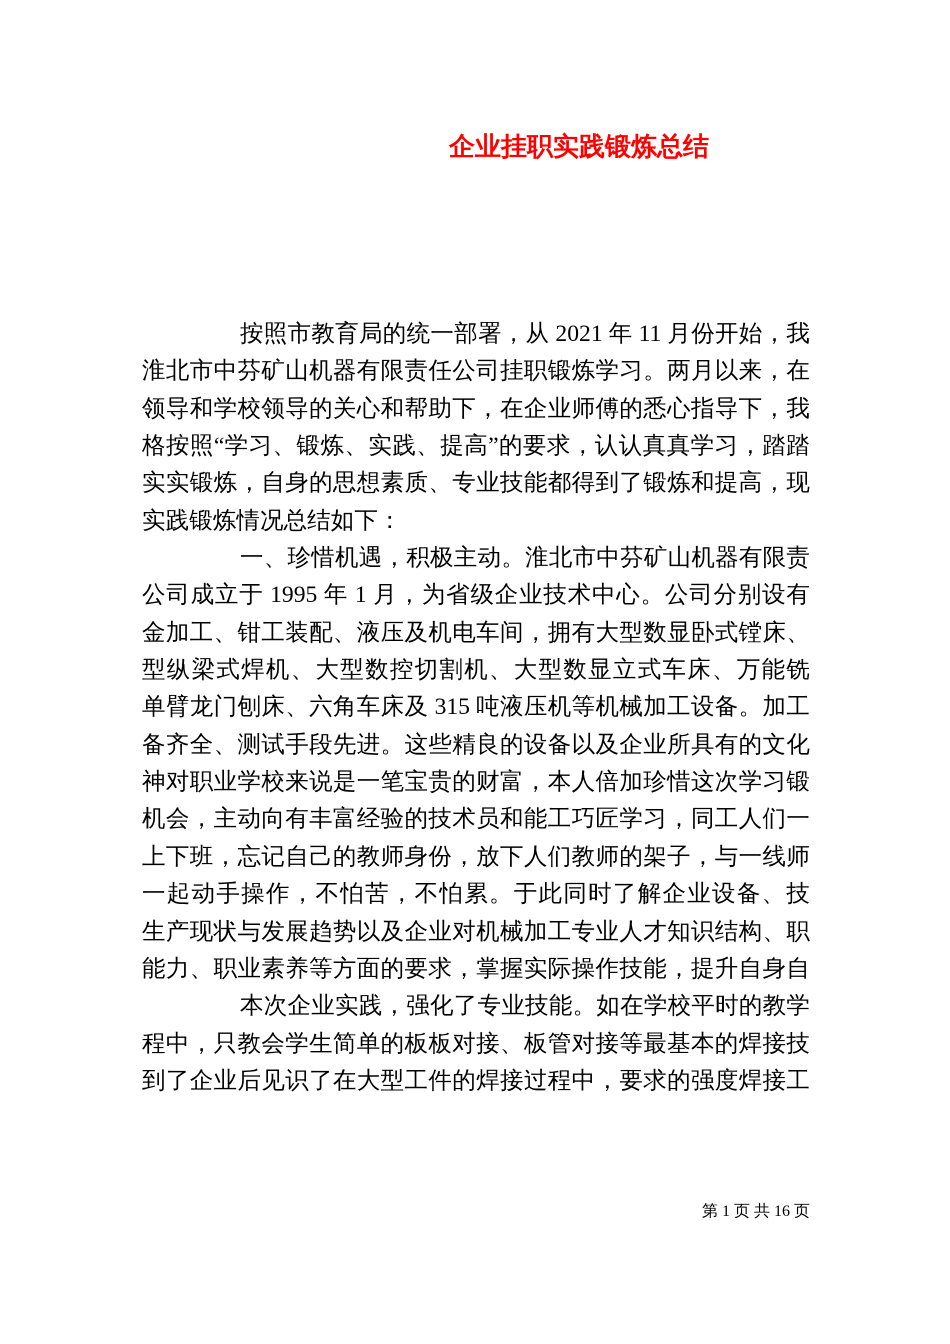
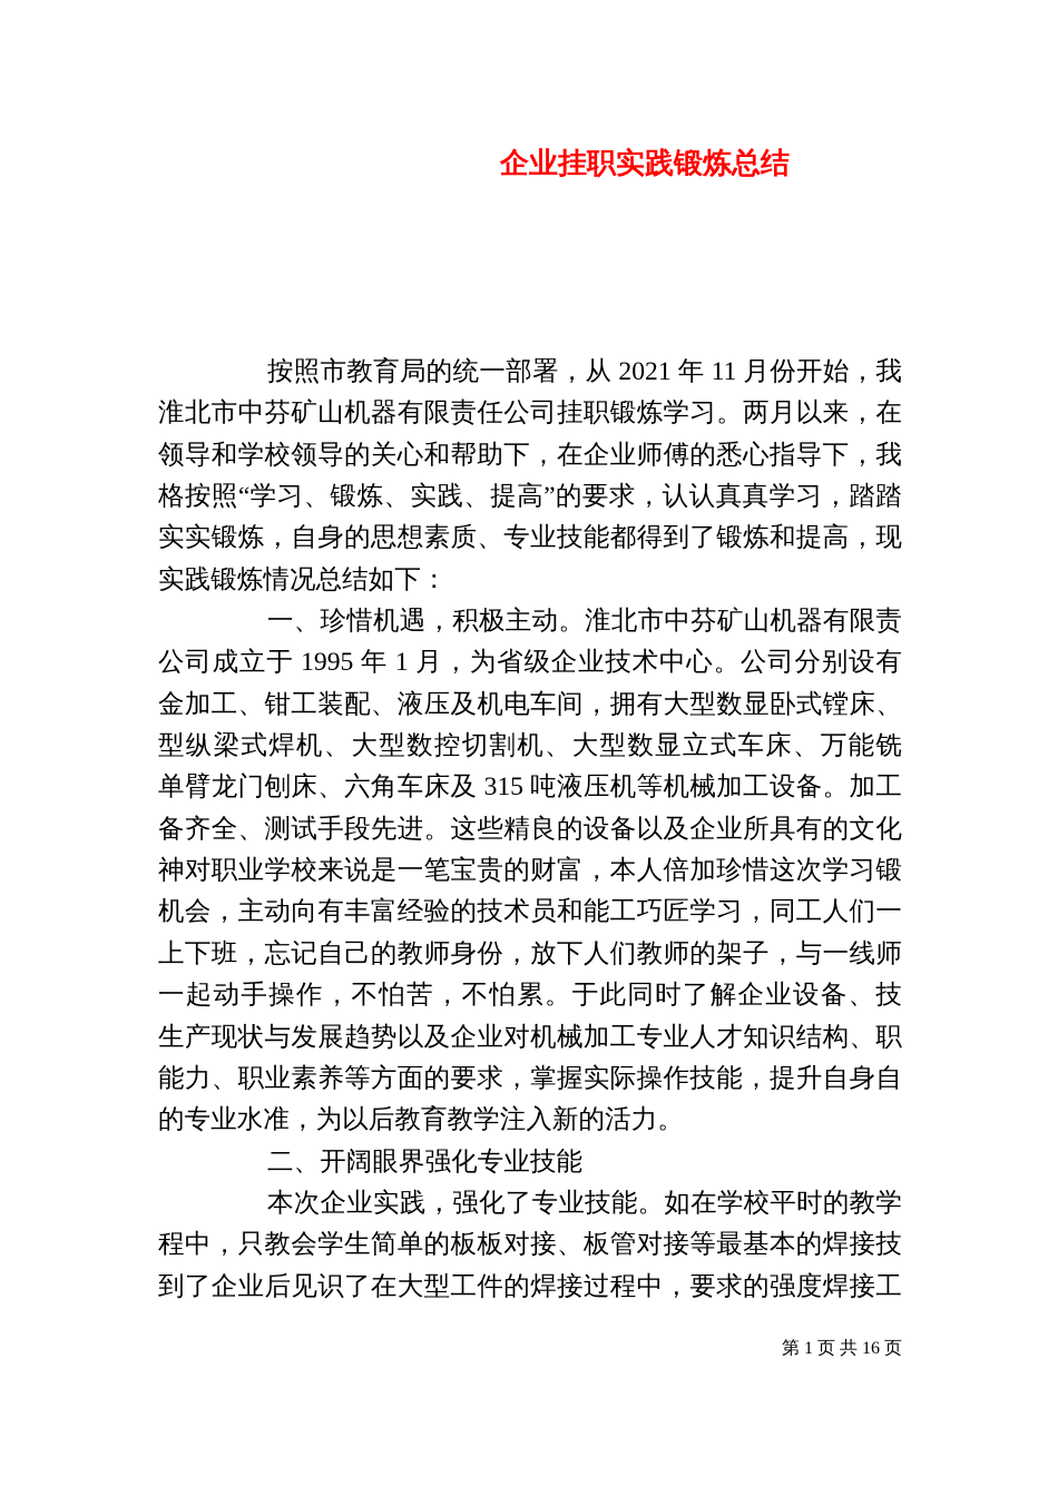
  企业挂职实践锻炼总结
  按照市教育局的统一部署，从 2021 年 11 月份开始，我
  淮北市中芬矿山机器有限责任公司挂职锻炼学习。两月以来，在
  领导和学校领导的关心和帮助下，在企业师傅的悉心指导下，我
  格按照“学习、锻炼、实践、提高”的要求，认认真真学习，踏踏
  实实锻炼，自身的思想素质、专业技能都得到了锻炼和提高，现
  实践锻炼情况总结如下：
  一、珍惜机遇，积极主动。淮北市中芬矿山机器有限责
  公司成立于 1995 年 1 月，为省级企业技术中心。公司分别设有
  金加工、钳工装配、液压及机电车间，拥有大型数显卧式镗床、
  型纵梁式焊机、大型数控切割机、大型数显立式车床、万能铣
  单臂龙门刨床、六角车床及 315 吨液压机等机械加工设备。加工
  备齐全、测试手段先进。这些精良的设备以及企业所具有的文化
  神对职业学校来说是一笔宝贵的财富，本人倍加珍惜这次学习锻
  机会，主动向有丰富经验的技术员和能工巧匠学习，同工人们一
  上下班，忘记自己的教师身份，放下人们教师的架子，与一线师
  一起动手操作，不怕苦，不怕累。于此同时了解企业设备、技
  生产现状与发展趋势以及企业对机械加工专业人才知识结构、职
  能力、职业素养等方面的要求，掌握实际操作技能，提升自身自
+ 的专业水准，为以后教育教学注入新的活力。
+ 二、开阔眼界强化专业技能
  本次企业实践，强化了专业技能。如在学校平时的教学
  程中，只教会学生简单的板板对接、板管对接等最基本的焊接技
  到了企业后见识了在大型工件的焊接过程中，要求的强度焊接工
  第 1 页 共 16 页
